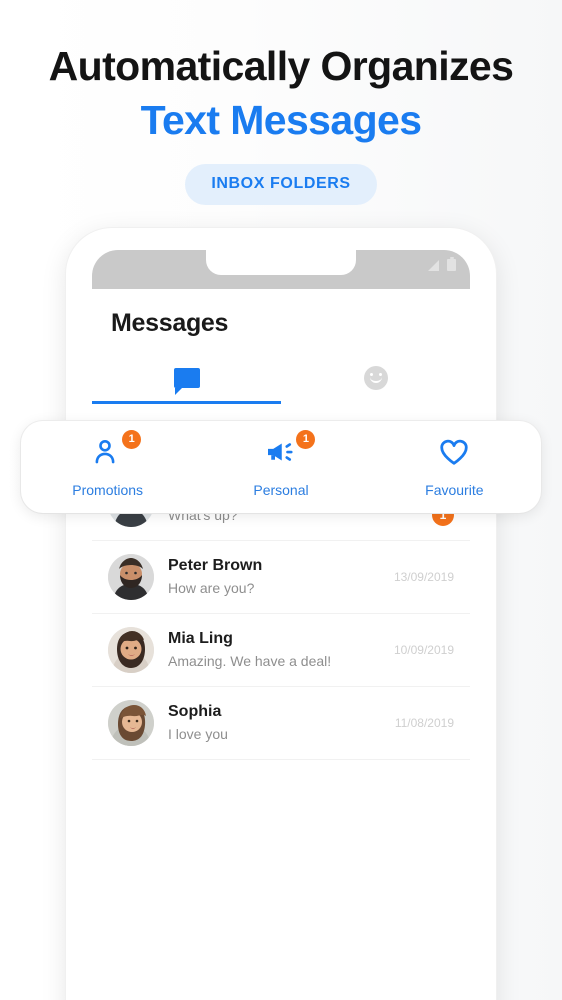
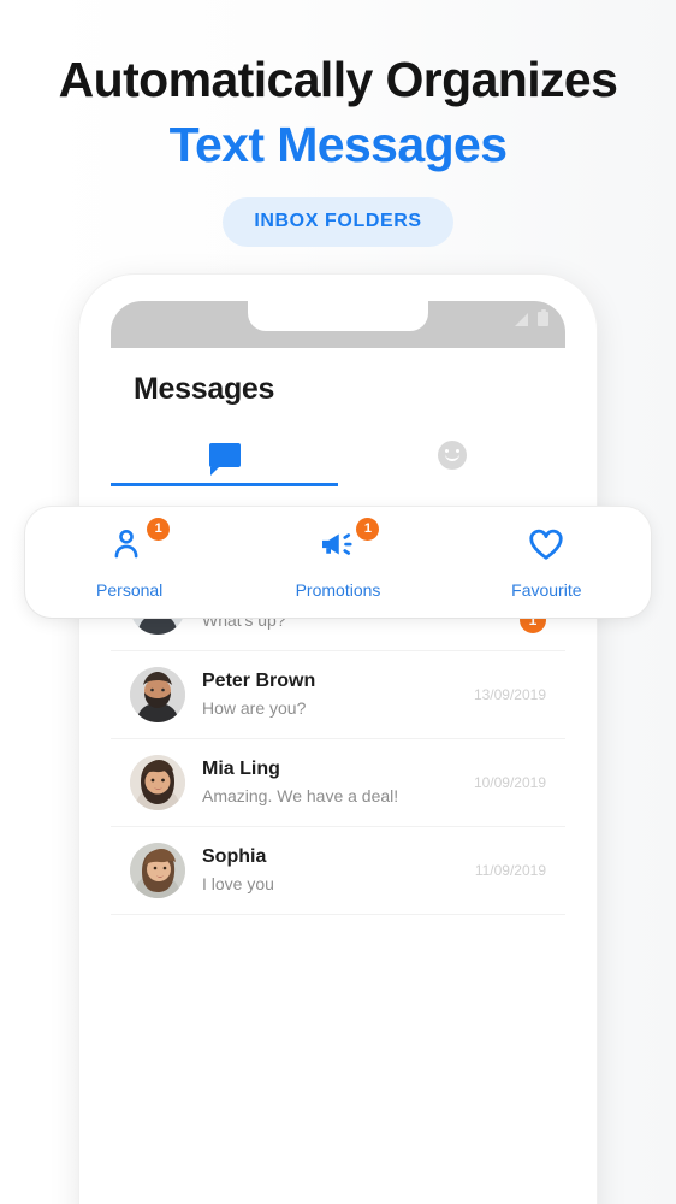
  Automatically Organizes
  Text Messages
  INBOX FOLDERS
  Messages
  What's up?
  1
  Peter Brown
  How are you?
  13/09/2019
  Mia Ling
  Amazing. We have a deal!
  10/09/2019
  Sophia
  I love you
- 11/08/2019
+ 11/09/2019
  1
- Promotions
+ Personal
  1
- Personal
+ Promotions
  Favourite
